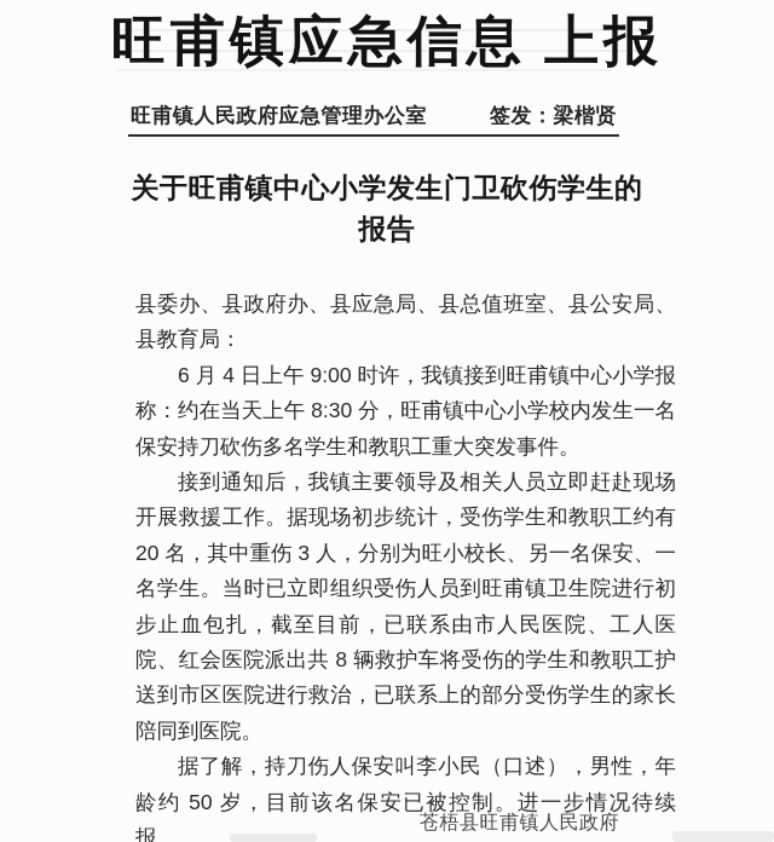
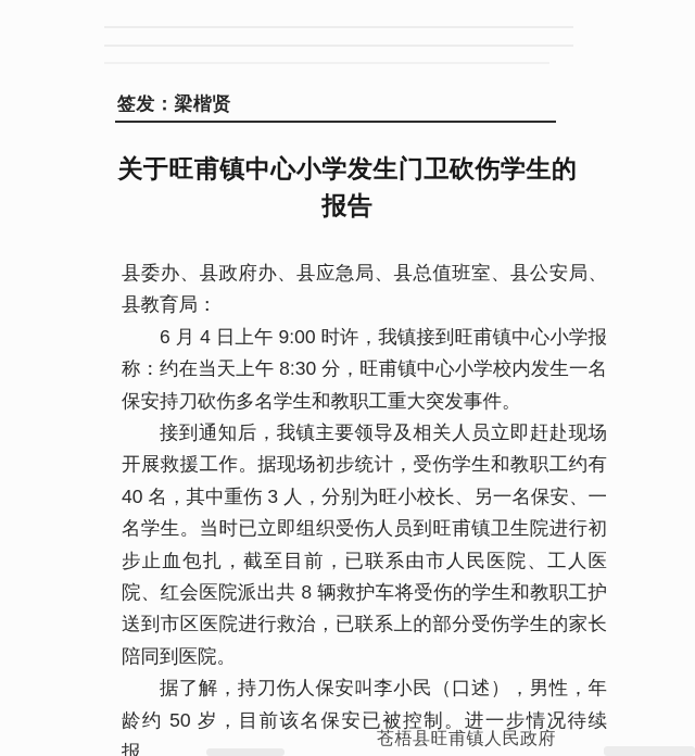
- 旺甫镇应急信息 上报
- 旺甫镇人民政府应急管理办公室
  签发：梁楷贤
  关于旺甫镇中心小学发生门卫砍伤学生的
  报告
  县委办、县政府办、县应急局、县总值班室、县公安局、县教育局：
  6 月 4 日上午 9:00 时许，我镇接到旺甫镇中心小学报称：约在当天上午 8:30 分，旺甫镇中心小学校内发生一名保安持刀砍伤多名学生和教职工重大突发事件。
- 接到通知后，我镇主要领导及相关人员立即赶赴现场开展救援工作。据现场初步统计，受伤学生和教职工约有 20 名，其中重伤 3 人，分别为旺小校长、另一名保安、一名学生。当时已立即组织受伤人员到旺甫镇卫生院进行初步止血包扎，截至目前，已联系由市人民医院、工人医院、红会医院派出共 8 辆救护车将受伤的学生和教职工护送到市区医院进行救治，已联系上的部分受伤学生的家长陪同到医院。
+ 接到通知后，我镇主要领导及相关人员立即赶赴现场开展救援工作。据现场初步统计，受伤学生和教职工约有 40 名，其中重伤 3 人，分别为旺小校长、另一名保安、一名学生。当时已立即组织受伤人员到旺甫镇卫生院进行初步止血包扎，截至目前，已联系由市人民医院、工人医院、红会医院派出共 8 辆救护车将受伤的学生和教职工护送到市区医院进行救治，已联系上的部分受伤学生的家长陪同到医院。
  据了解，持刀伤人保安叫李小民（口述），男性，年龄约 50 岁，目前该名保安已被控制。进一步情况待续报。
  苍梧县旺甫镇人民政府
